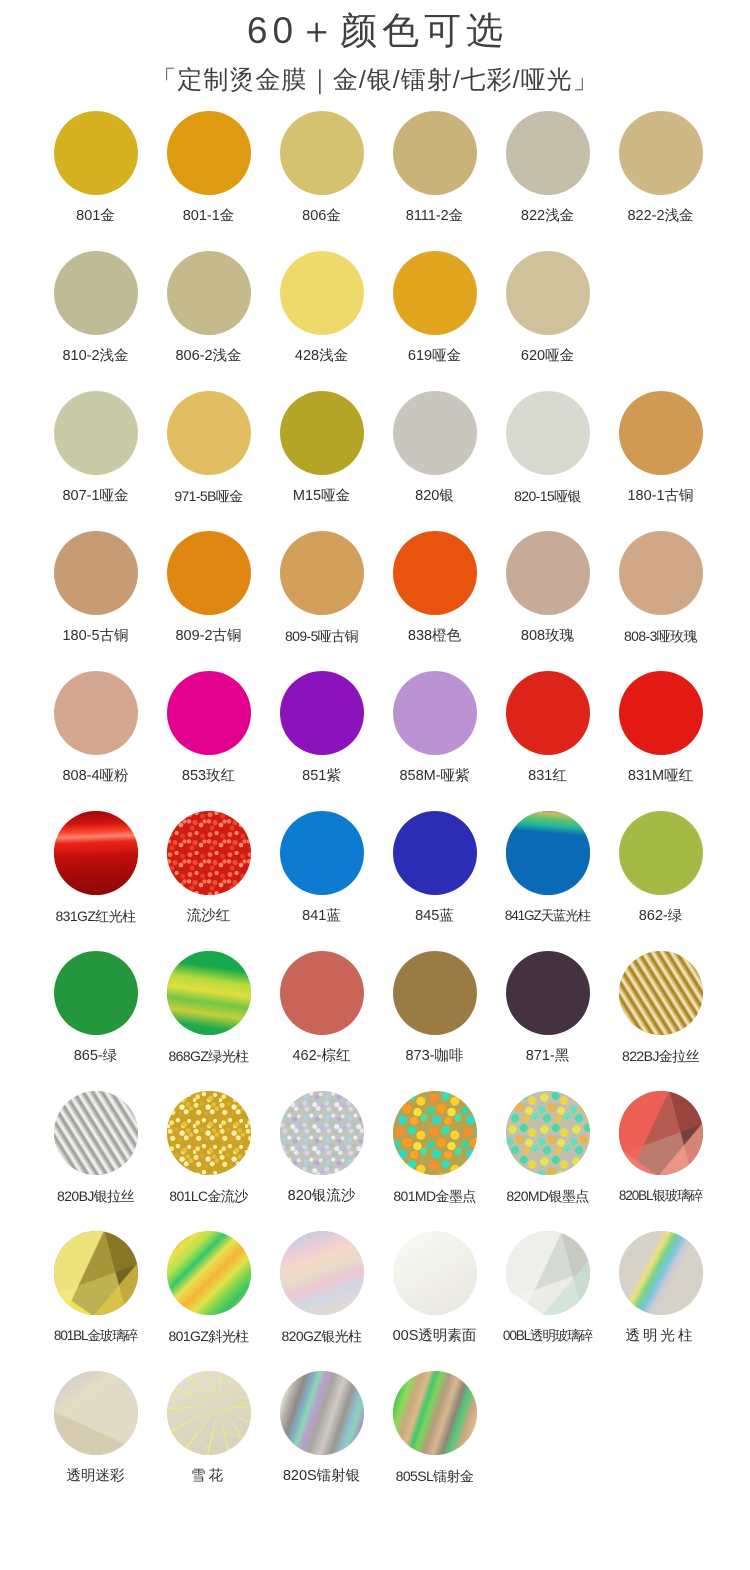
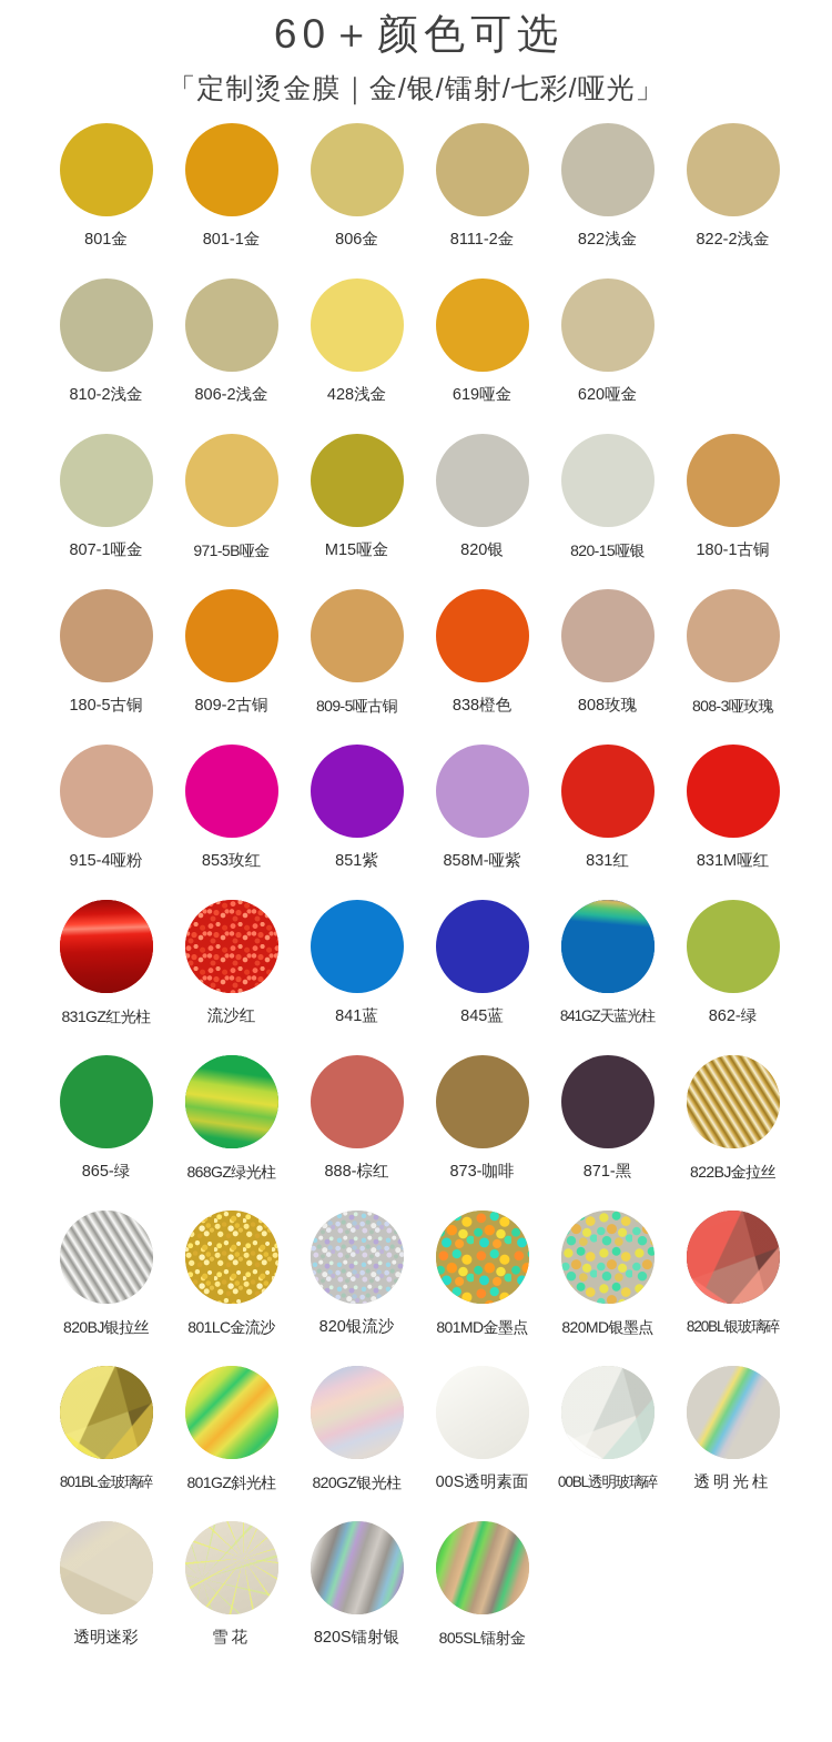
  60＋颜色可选
  「定制烫金膜｜金/银/镭射/七彩/哑光」
  801金
  801-1金
  806金
  8111-2金
  822浅金
  822-2浅金
  810-2浅金
  806-2浅金
  428浅金
  619哑金
  620哑金
  807-1哑金
  971-5B哑金
  M15哑金
  820银
  820-15哑银
  180-1古铜
  180-5古铜
  809-2古铜
  809-5哑古铜
  838橙色
  808玫瑰
  808-3哑玫瑰
- 808-4哑粉
+ 915-4哑粉
  853玫红
  851紫
  858M-哑紫
  831红
  831M哑红
  831GZ红光柱
  流沙红
  841蓝
  845蓝
  841GZ天蓝光柱
  862-绿
  865-绿
  868GZ绿光柱
- 462-棕红
+ 888-棕红
  873-咖啡
  871-黑
  822BJ金拉丝
  820BJ银拉丝
  801LC金流沙
  820银流沙
  801MD金墨点
  820MD银墨点
  820BL银玻璃碎
  801BL金玻璃碎
  801GZ斜光柱
  820GZ银光柱
  00S透明素面
  00BL透明玻璃碎
  透明光柱
  透明迷彩
  雪花
  820S镭射银
  805SL镭射金
